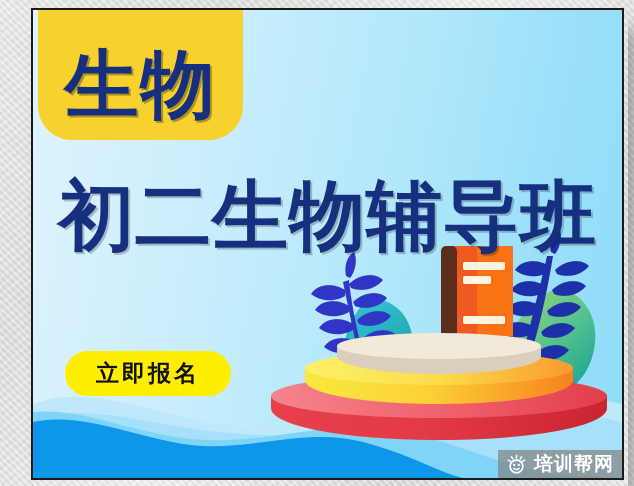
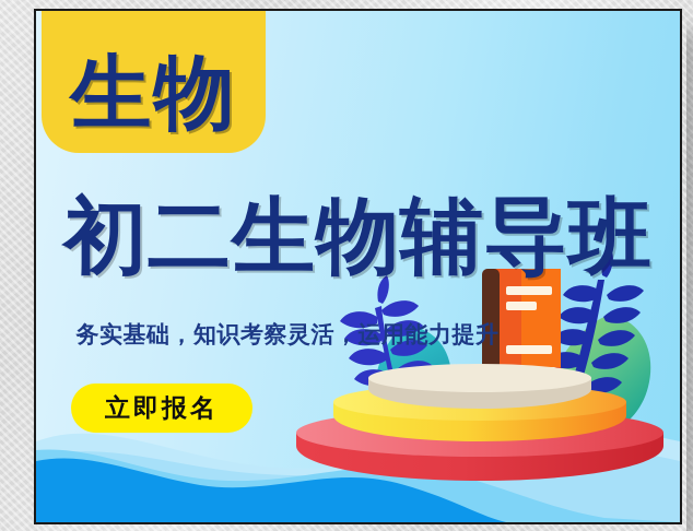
  生物
  初二生物辅导班
+ 务实基础，知识考察灵活，运用能力提升
  立即报名
- 培训帮网
